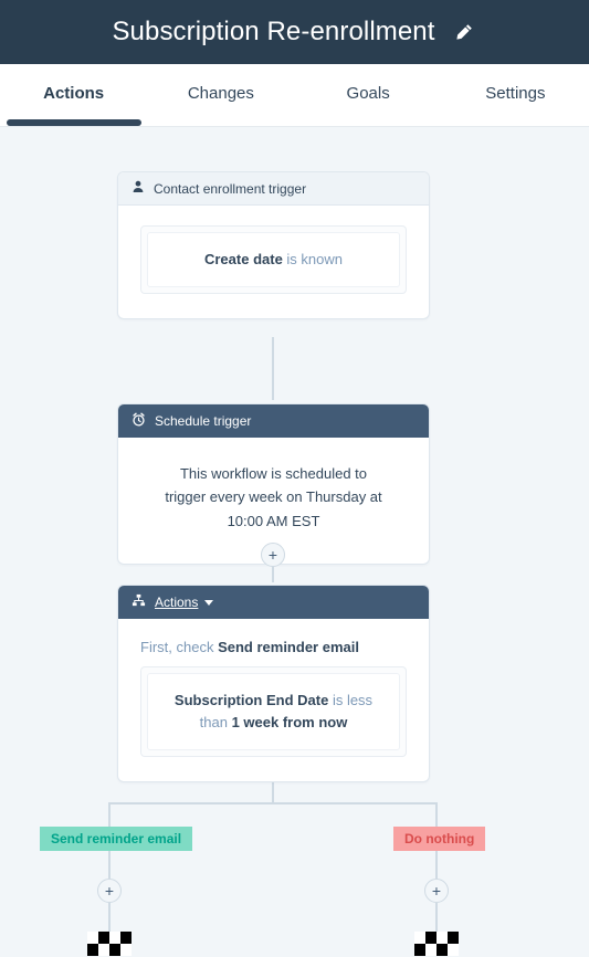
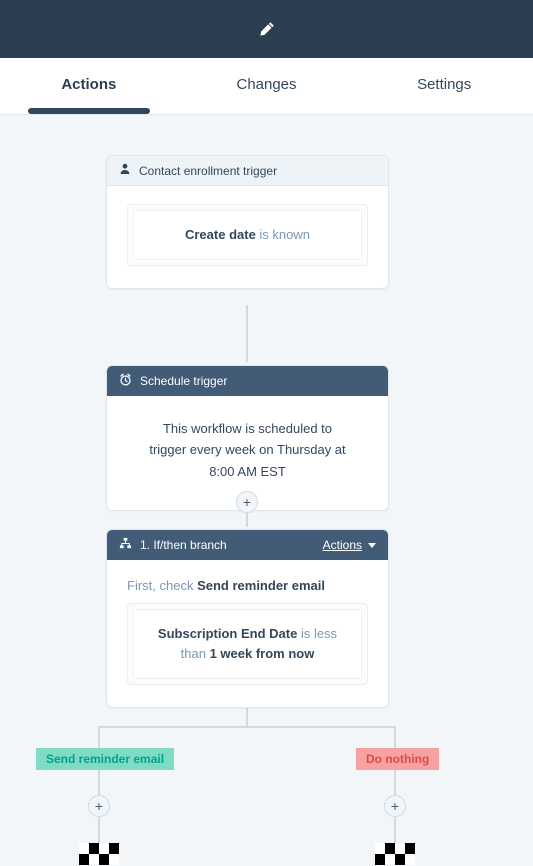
- Subscription Re-enrollment
  Actions
  Changes
- Goals
  Settings
  Contact enrollment trigger
  Create date is known
  Schedule trigger
- This workflow is scheduled to trigger every week on Thursday at 10:00 AM EST
+ This workflow is scheduled to trigger every week on Thursday at 8:00 AM EST
  +
+ 1. If/then branch
  Actions
  First, check Send reminder email
  Subscription End Date is less than 1 week from now
  Send reminder email
  Do nothing
  +
  +
